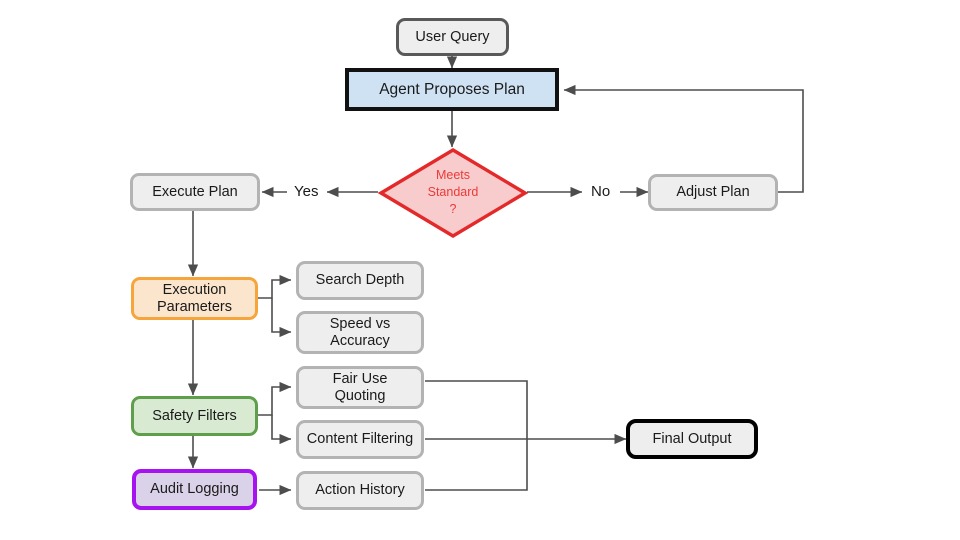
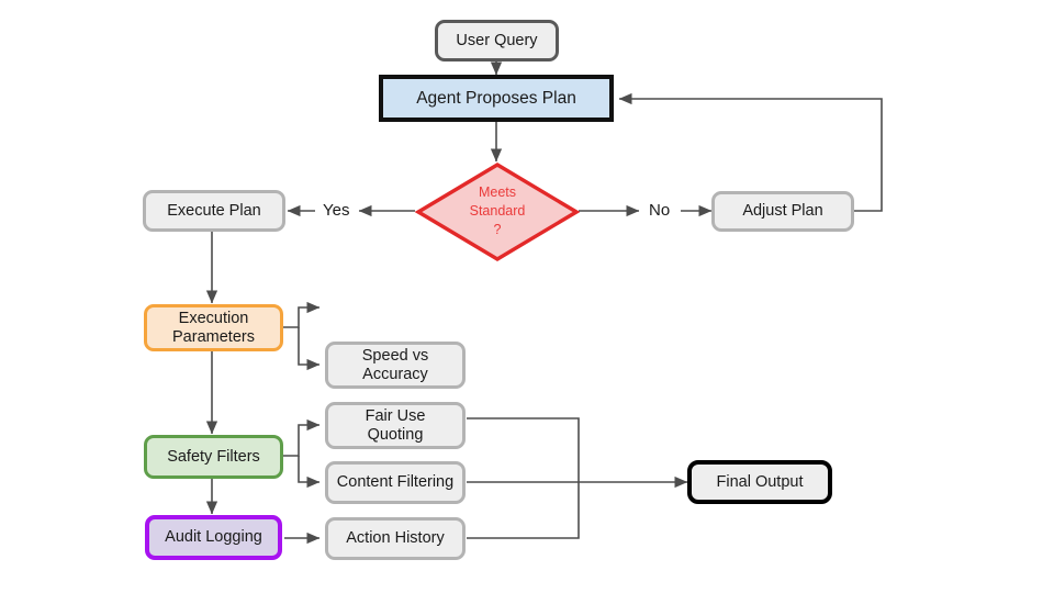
  User Query
  Agent Proposes Plan
  Meets
  Standard
  ?
  Yes
  No
  Execute Plan
  Adjust Plan
  Execution
  Parameters
- Search Depth
  Speed vs
  Accuracy
  Safety Filters
  Fair Use
  Quoting
  Content Filtering
  Audit Logging
  Action History
  Final Output
